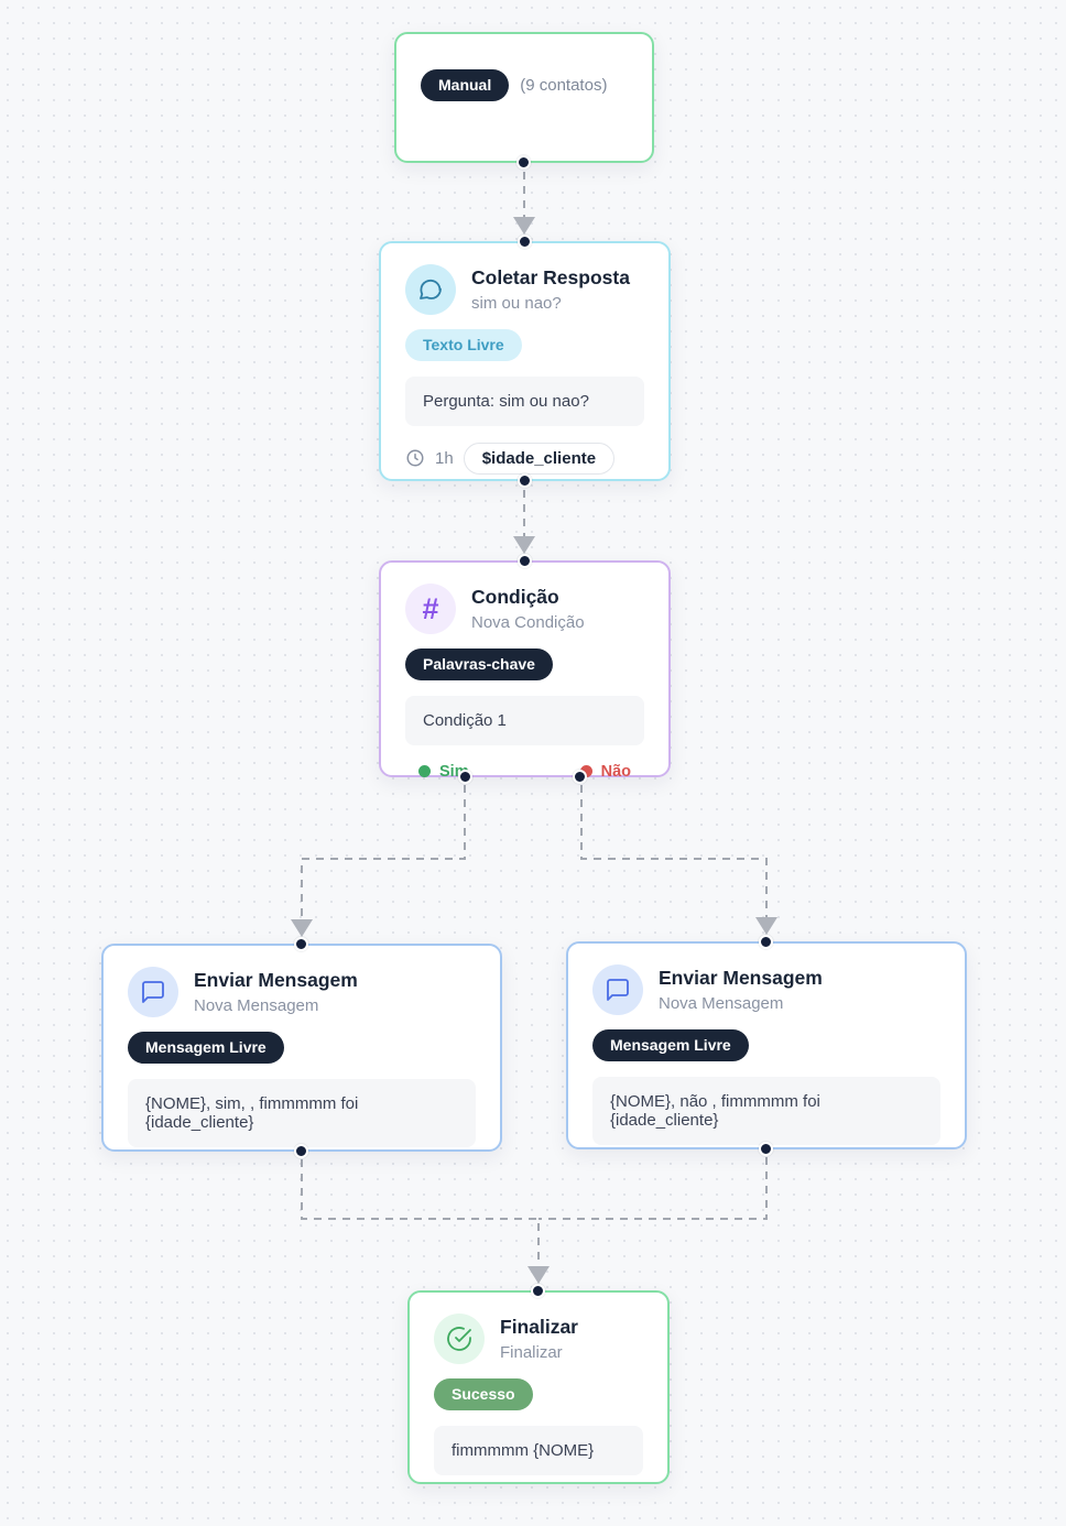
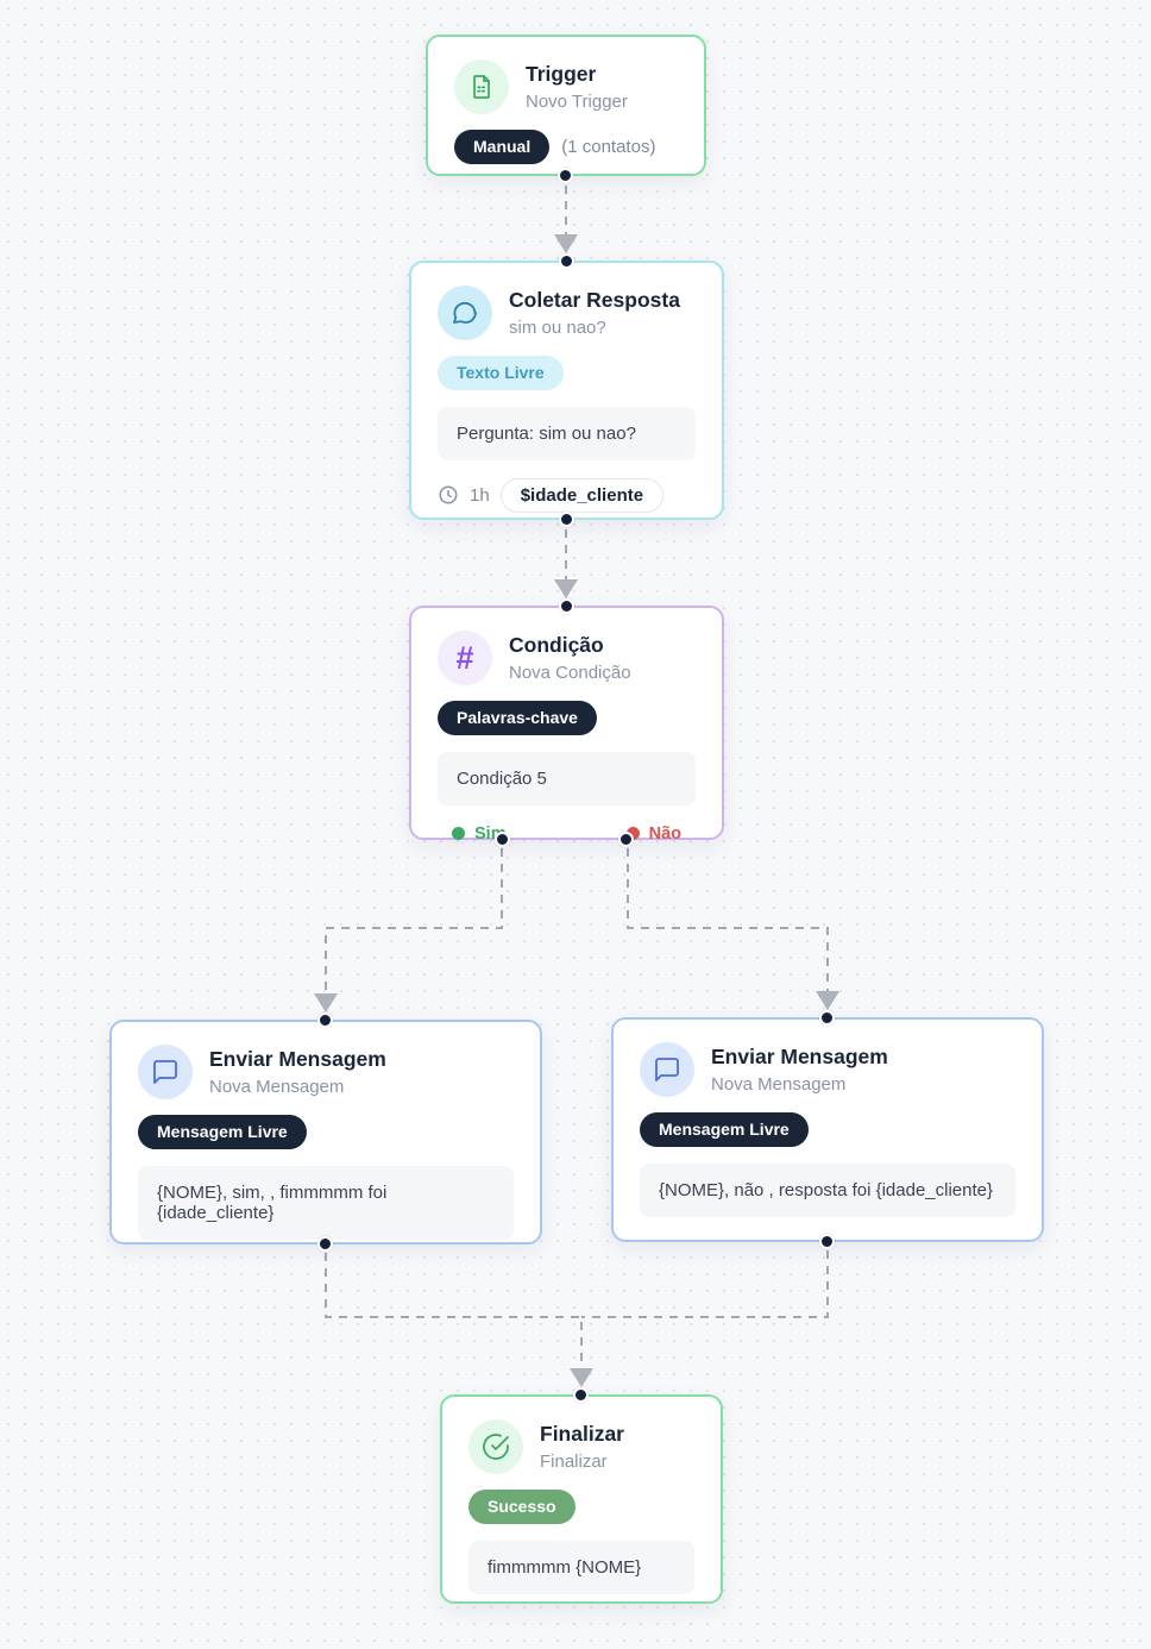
+ Trigger
+ Novo Trigger
  Manual
- (9 contatos)
+ (1 contatos)
  Coletar Resposta
  sim ou nao?
  Texto Livre
  Pergunta: sim ou nao?
  1h
  $idade_cliente
  #
  Condição
  Nova Condição
  Palavras-chave
- Condição 1
+ Condição 5
  Não
  Enviar Mensagem
  Nova Mensagem
  Mensagem Livre
  {NOME}, sim, , fimmmmm foi {idade_cliente}
  Enviar Mensagem
  Nova Mensagem
  Mensagem Livre
- {NOME}, não , fimmmmm foi {idade_cliente}
+ {NOME}, não , resposta foi {idade_cliente}
  Finalizar
  Finalizar
  Sucesso
  fimmmmm {NOME}
